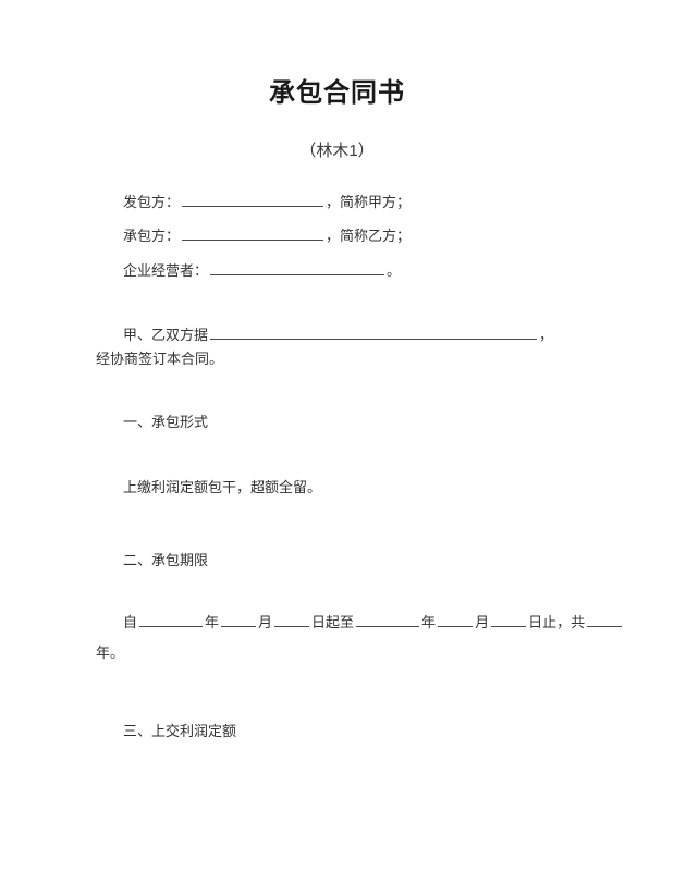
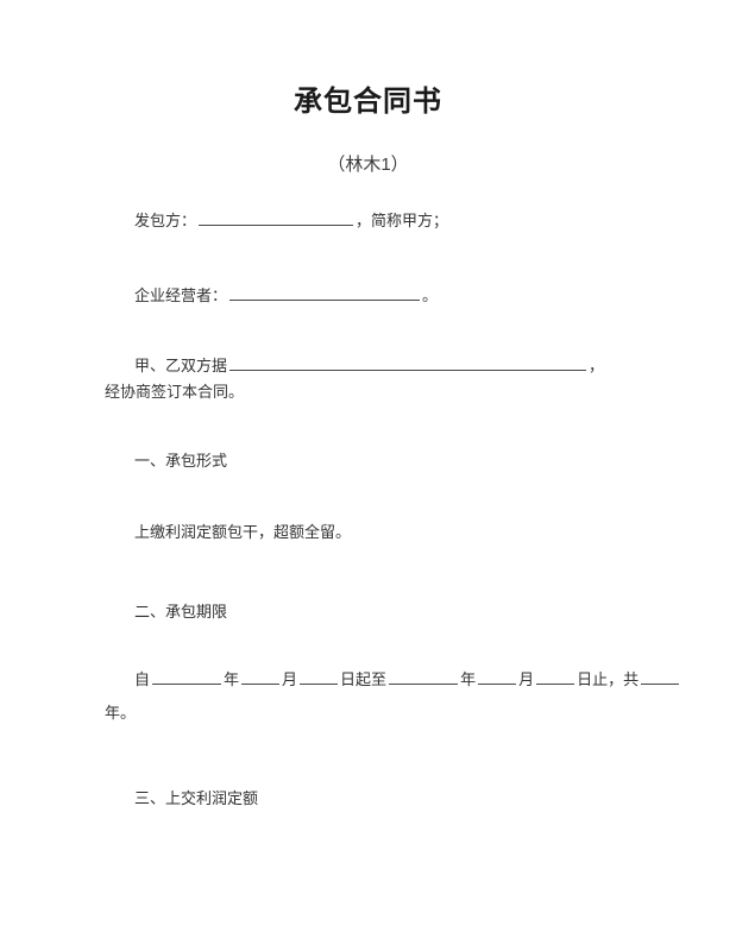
  承包合同书
  （林木1）
  发包方：
  ，简称甲方；
- 承包方：
- ，简称乙方；
  企业经营者：
  。
  甲、乙双方据
  ，
  经协商签订本合同。
  一、承包形式
  上缴利润定额包干，超额全留。
  二、承包期限
  自
  年
  月
  日起至
  年
  月
  日止，共
  年。
  三、上交利润定额
